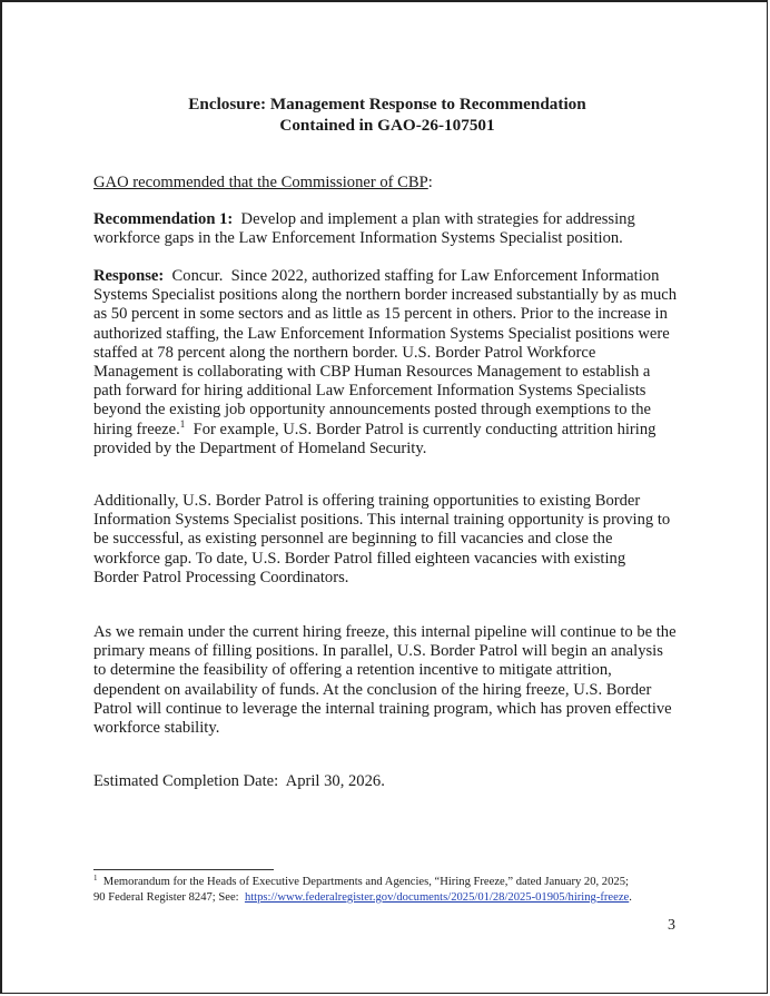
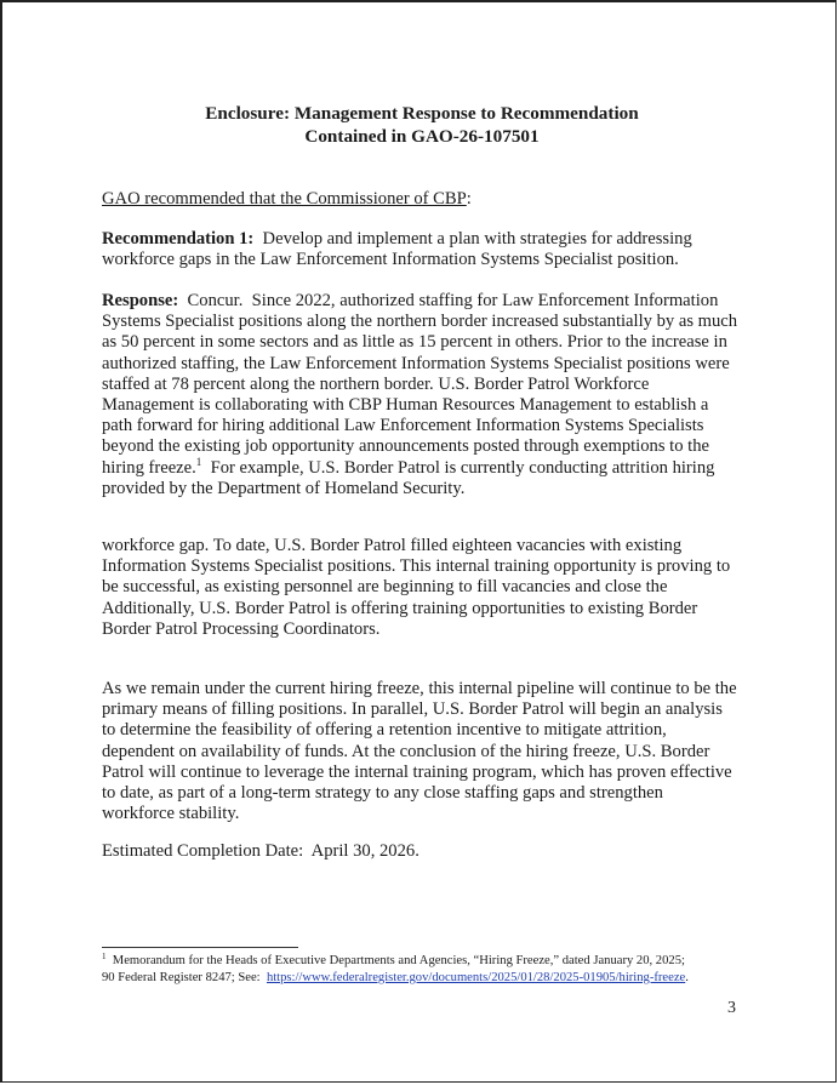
  Enclosure: Management Response to Recommendation
  Contained in GAO-26-107501
  GAO recommended that the Commissioner of CBP:
  Recommendation 1: Develop and implement a plan with strategies for addressing
  workforce gaps in the Law Enforcement Information Systems Specialist position.
  Response: Concur. Since 2022, authorized staffing for Law Enforcement Information
  Systems Specialist positions along the northern border increased substantially by as much
  as 50 percent in some sectors and as little as 15 percent in others. Prior to the increase in
  authorized staffing, the Law Enforcement Information Systems Specialist positions were
  staffed at 78 percent along the northern border. U.S. Border Patrol Workforce
  Management is collaborating with CBP Human Resources Management to establish a
  path forward for hiring additional Law Enforcement Information Systems Specialists
  beyond the existing job opportunity announcements posted through exemptions to the
  hiring freeze.1 For example, U.S. Border Patrol is currently conducting attrition hiring
  provided by the Department of Homeland Security.
- Additionally, U.S. Border Patrol is offering training opportunities to existing Border
+ workforce gap. To date, U.S. Border Patrol filled eighteen vacancies with existing
  Information Systems Specialist positions. This internal training opportunity is proving to
  be successful, as existing personnel are beginning to fill vacancies and close the
- workforce gap. To date, U.S. Border Patrol filled eighteen vacancies with existing
+ Additionally, U.S. Border Patrol is offering training opportunities to existing Border
  Border Patrol Processing Coordinators.
  As we remain under the current hiring freeze, this internal pipeline will continue to be the
  primary means of filling positions. In parallel, U.S. Border Patrol will begin an analysis
  to determine the feasibility of offering a retention incentive to mitigate attrition,
  dependent on availability of funds. At the conclusion of the hiring freeze, U.S. Border
  Patrol will continue to leverage the internal training program, which has proven effective
+ to date, as part of a long-term strategy to any close staffing gaps and strengthen
  workforce stability.
  Estimated Completion Date: April 30, 2026.
  1 Memorandum for the Heads of Executive Departments and Agencies, “Hiring Freeze,” dated January 20, 2025;
  90 Federal Register 8247; See: https://www.federalregister.gov/documents/2025/01/28/2025-01905/hiring-freeze.
  3
